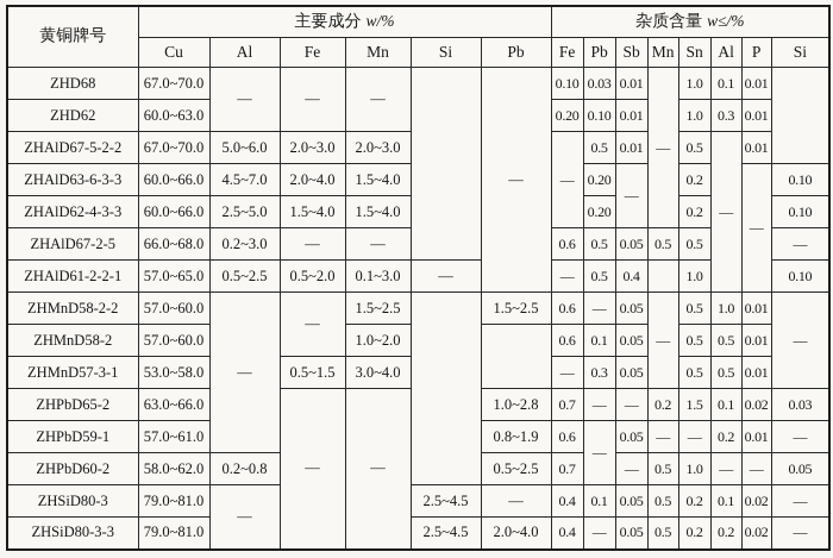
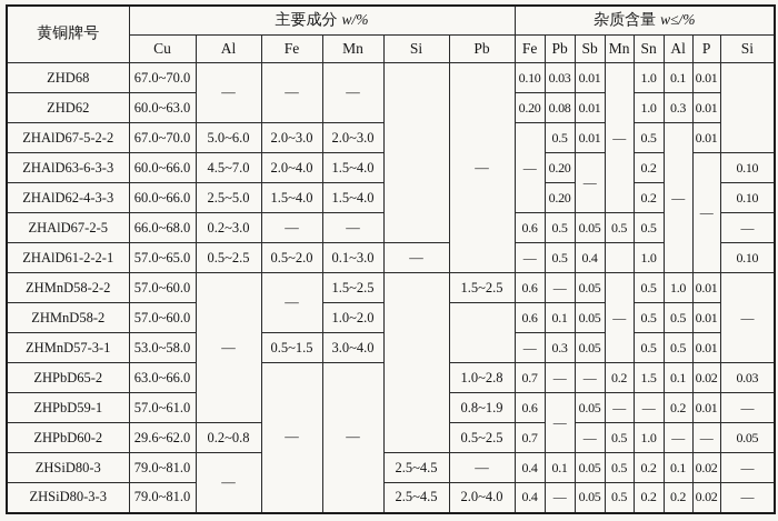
  黄铜牌号	主要成分 w/%	杂质含量 w≤/%
  Cu	Al	Fe	Mn	Si	Pb	Fe	Pb	Sb	Mn	Sn	Al	P	Si
  ZHD68	67.0~70.0	—	—	—		—	0.10	0.03	0.01	—	1.0	0.1	0.01
- ZHD62	60.0~63.0	0.20	0.10	0.01	1.0	0.3	0.01
+ ZHD62	60.0~63.0	0.20	0.08	0.01	1.0	0.3	0.01
  ZHAlD67-5-2-2	67.0~70.0	5.0~6.0	2.0~3.0	2.0~3.0	—	0.5	0.01	0.5	—	0.01
  ZHAlD63-6-3-3	60.0~66.0	4.5~7.0	2.0~4.0	1.5~4.0	0.20	—	0.2	—	0.10
  ZHAlD62-4-3-3	60.0~66.0	2.5~5.0	1.5~4.0	1.5~4.0	0.20	0.2	0.10
  ZHAlD67-2-5	66.0~68.0	0.2~3.0	—	—	0.6	0.5	0.05	0.5	0.5	—
  ZHAlD61-2-2-1	57.0~65.0	0.5~2.5	0.5~2.0	0.1~3.0	—	—	0.5	0.4		1.0	0.10
  ZHMnD58-2-2	57.0~60.0	—	—	1.5~2.5		1.5~2.5	0.6	—	0.05	—	0.5	1.0	0.01	—
  ZHMnD58-2	57.0~60.0	1.0~2.0		0.6	0.1	0.05	0.5	0.5	0.01
  ZHMnD57-3-1	53.0~58.0	0.5~1.5	3.0~4.0	—	0.3	0.05	0.5	0.5	0.01
  ZHPbD65-2	63.0~66.0	—	—	1.0~2.8	0.7	—	—	0.2	1.5	0.1	0.02	0.03
  ZHPbD59-1	57.0~61.0	0.8~1.9	0.6	—	0.05	—	—	0.2	0.01	—
- ZHPbD60-2	58.0~62.0	0.2~0.8	0.5~2.5	0.7	—	0.5	1.0	—	—	0.05
+ ZHPbD60-2	29.6~62.0	0.2~0.8	0.5~2.5	0.7	—	0.5	1.0	—	—	0.05
  ZHSiD80-3	79.0~81.0	—	2.5~4.5	—	0.4	0.1	0.05	0.5	0.2	0.1	0.02	—
  ZHSiD80-3-3	79.0~81.0	2.5~4.5	2.0~4.0	0.4	—	0.05	0.5	0.2	0.2	0.02	—
